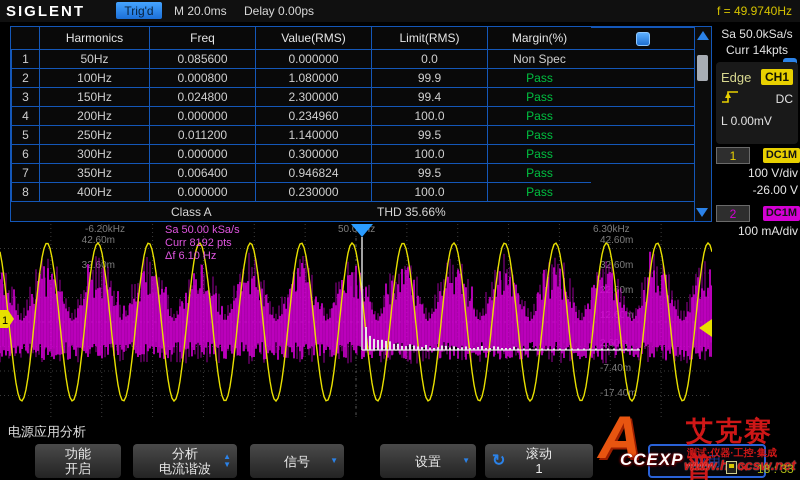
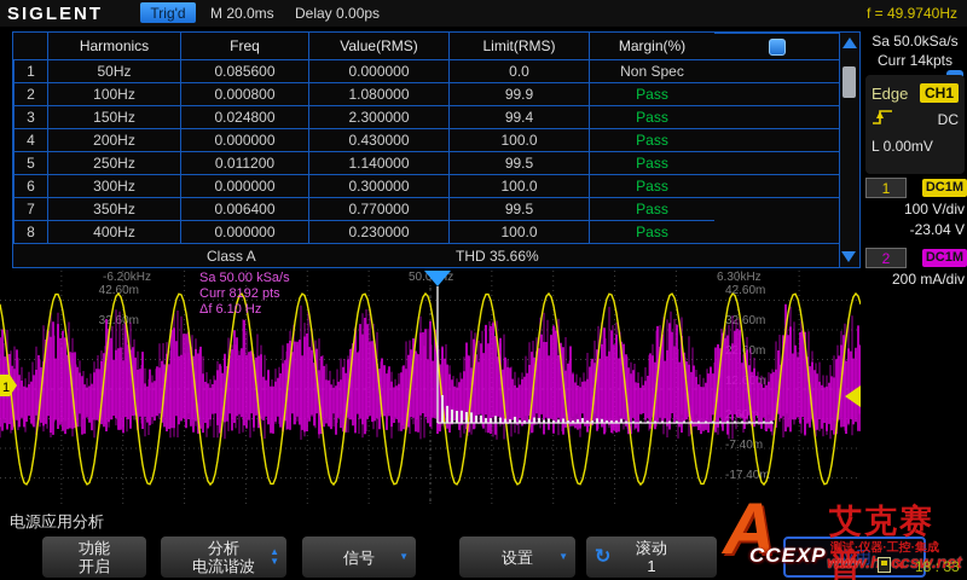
  SIGLENT
  Trig'd
  M 20.0ms
  Delay 0.00ps
  f = 49.9740Hz
  Harmonics
  Freq
  Value(RMS)
  Limit(RMS)
  Margin(%)
  1
  50Hz
  0.085600
  0.000000
  0.0
  Non Spec
  2
  100Hz
  0.000800
  1.080000
  99.9
  Pass
  3
  150Hz
  0.024800
  2.300000
  99.4
  Pass
  4
  200Hz
  0.000000
- 0.234960
+ 0.430000
  100.0
  Pass
  5
  250Hz
  0.011200
  1.140000
  99.5
  Pass
  6
  300Hz
  0.000000
  0.300000
  100.0
  Pass
  7
  350Hz
  0.006400
- 0.946824
+ 0.770000
  99.5
  Pass
  8
  400Hz
  0.000000
  0.230000
  100.0
  Pass
  Class A
  THD 35.66%
  Sa 50.0kSa/s
  Curr 14kpts
  Edge
  CH1
  DC
  L 0.00mV
  1
  DC1M
  100 V/div
- -26.00 V
+ -23.04 V
  2
  DC1M
- 100 mA/div
+ 200 mA/div
  -6.20kHz
  50.0z
  6.30kHz
  42.60m
  32.6m
  42.60m
  3260m
  -740m
  -17.40m
  1
  Sa 50.00 kSa/s
  Curr 8192 pts
  Δf 6.10 Hz
  电源应用分析
  功能
  开启
  分析
  电流谐波
  ▲
  ▼
  信号
  ▼
  设置
  ▼
  ↻
  滚动
  1
  应用
  A
  CCEXP
  艾克赛普
  测试·仪器·工控·集成
  www.hccsw.net
  ×
  18 : 33
